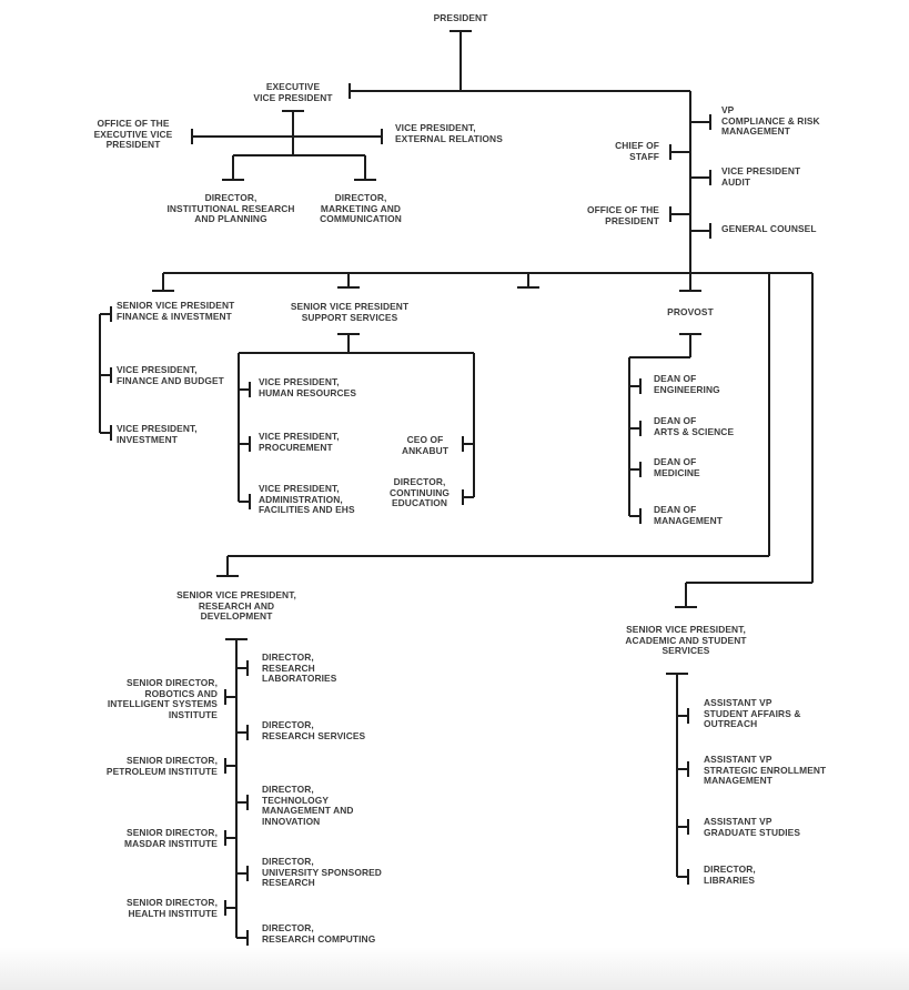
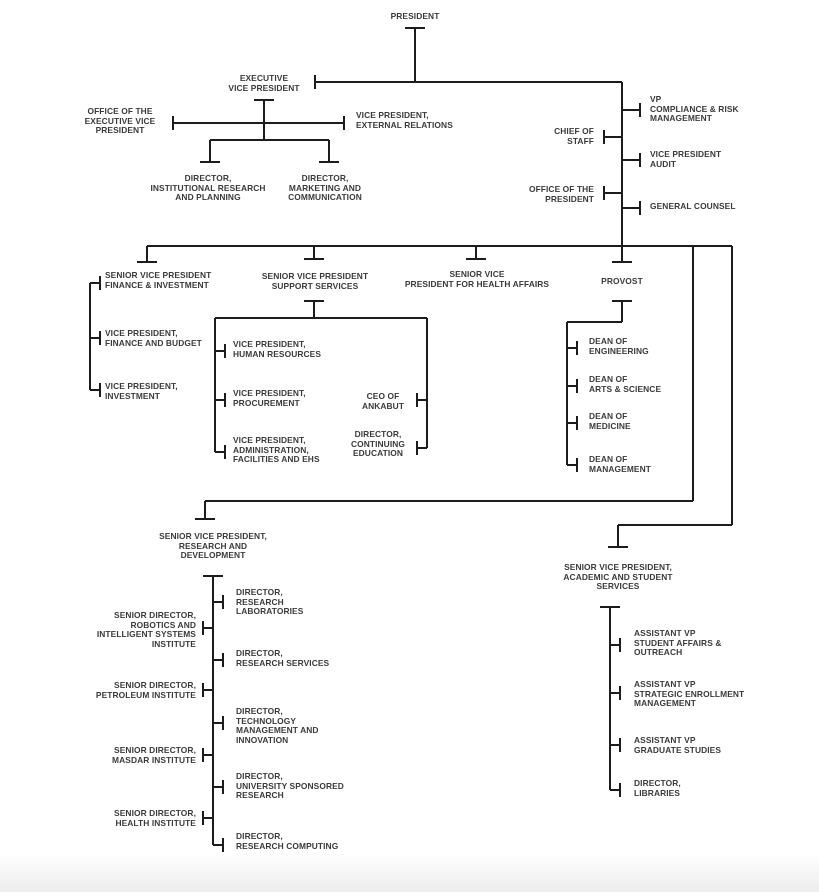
  PRESIDENT
  EXECUTIVE
  VICE PRESIDENT
  OFFICE OF THE
  EXECUTIVE VICE
  PRESIDENT
  VICE PRESIDENT,
  EXTERNAL RELATIONS
  DIRECTOR,
  INSTITUTIONAL RESEARCH
  AND PLANNING
  DIRECTOR,
  MARKETING AND
  COMMUNICATION
  VP
  COMPLIANCE & RISK
  MANAGEMENT
  CHIEF OF
  STAFF
  VICE PRESIDENT
  AUDIT
  OFFICE OF THE
  PRESIDENT
  GENERAL COUNSEL
  SENIOR VICE PRESIDENT
  FINANCE & INVESTMENT
  VICE PRESIDENT,
  FINANCE AND BUDGET
  VICE PRESIDENT,
  INVESTMENT
  SENIOR VICE PRESIDENT
  SUPPORT SERVICES
  VICE PRESIDENT,
  HUMAN RESOURCES
  VICE PRESIDENT,
  PROCUREMENT
  VICE PRESIDENT,
  ADMINISTRATION,
  FACILITIES AND EHS
  CEO OF
  ANKABUT
  DIRECTOR,
  CONTINUING
  EDUCATION
+ SENIOR VICE
+ PRESIDENT FOR HEALTH AFFAIRS
  PROVOST
  DEAN OF
  ENGINEERING
  DEAN OF
  ARTS & SCIENCE
  DEAN OF
  MEDICINE
  DEAN OF
  MANAGEMENT
  SENIOR VICE PRESIDENT,
  RESEARCH AND
  DEVELOPMENT
  DIRECTOR,
  RESEARCH
  LABORATORIES
  SENIOR DIRECTOR,
  ROBOTICS AND
  INTELLIGENT SYSTEMS
  INSTITUTE
  DIRECTOR,
  RESEARCH SERVICES
  SENIOR DIRECTOR,
  PETROLEUM INSTITUTE
  DIRECTOR,
  TECHNOLOGY
  MANAGEMENT AND
  INNOVATION
  SENIOR DIRECTOR,
  MASDAR INSTITUTE
  DIRECTOR,
  UNIVERSITY SPONSORED
  RESEARCH
  SENIOR DIRECTOR,
  HEALTH INSTITUTE
  DIRECTOR,
  RESEARCH COMPUTING
  SENIOR VICE PRESIDENT,
  ACADEMIC AND STUDENT
  SERVICES
  ASSISTANT VP
  STUDENT AFFAIRS &
  OUTREACH
  ASSISTANT VP
  STRATEGIC ENROLLMENT
  MANAGEMENT
  ASSISTANT VP
  GRADUATE STUDIES
  DIRECTOR,
  LIBRARIES
